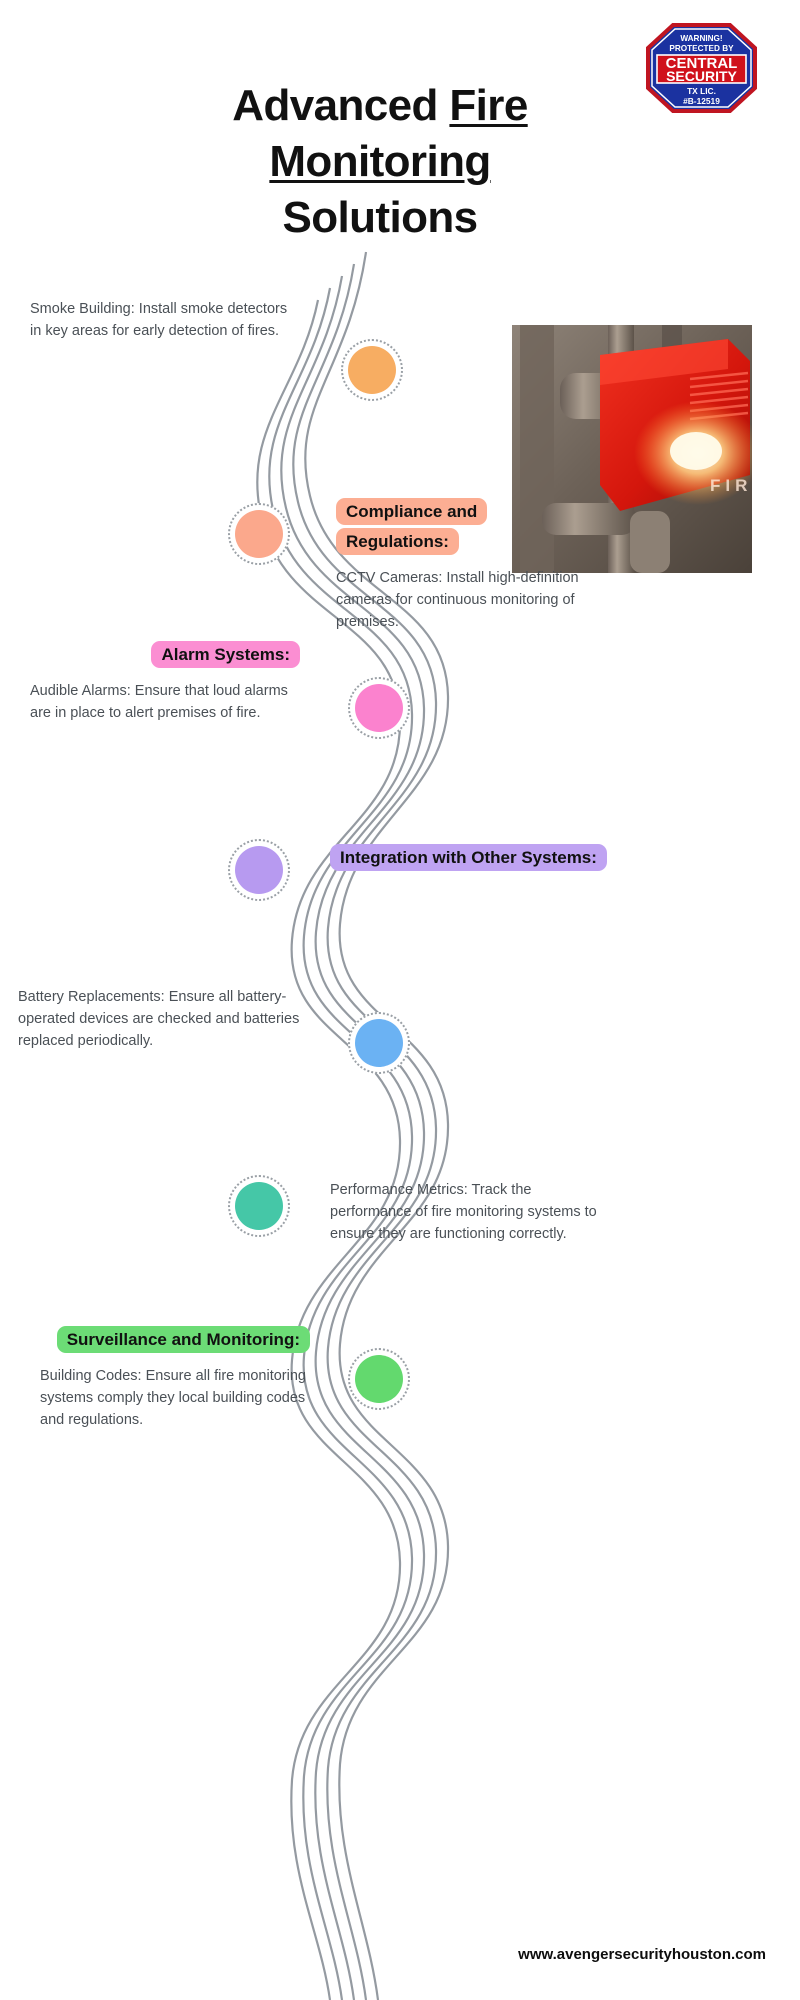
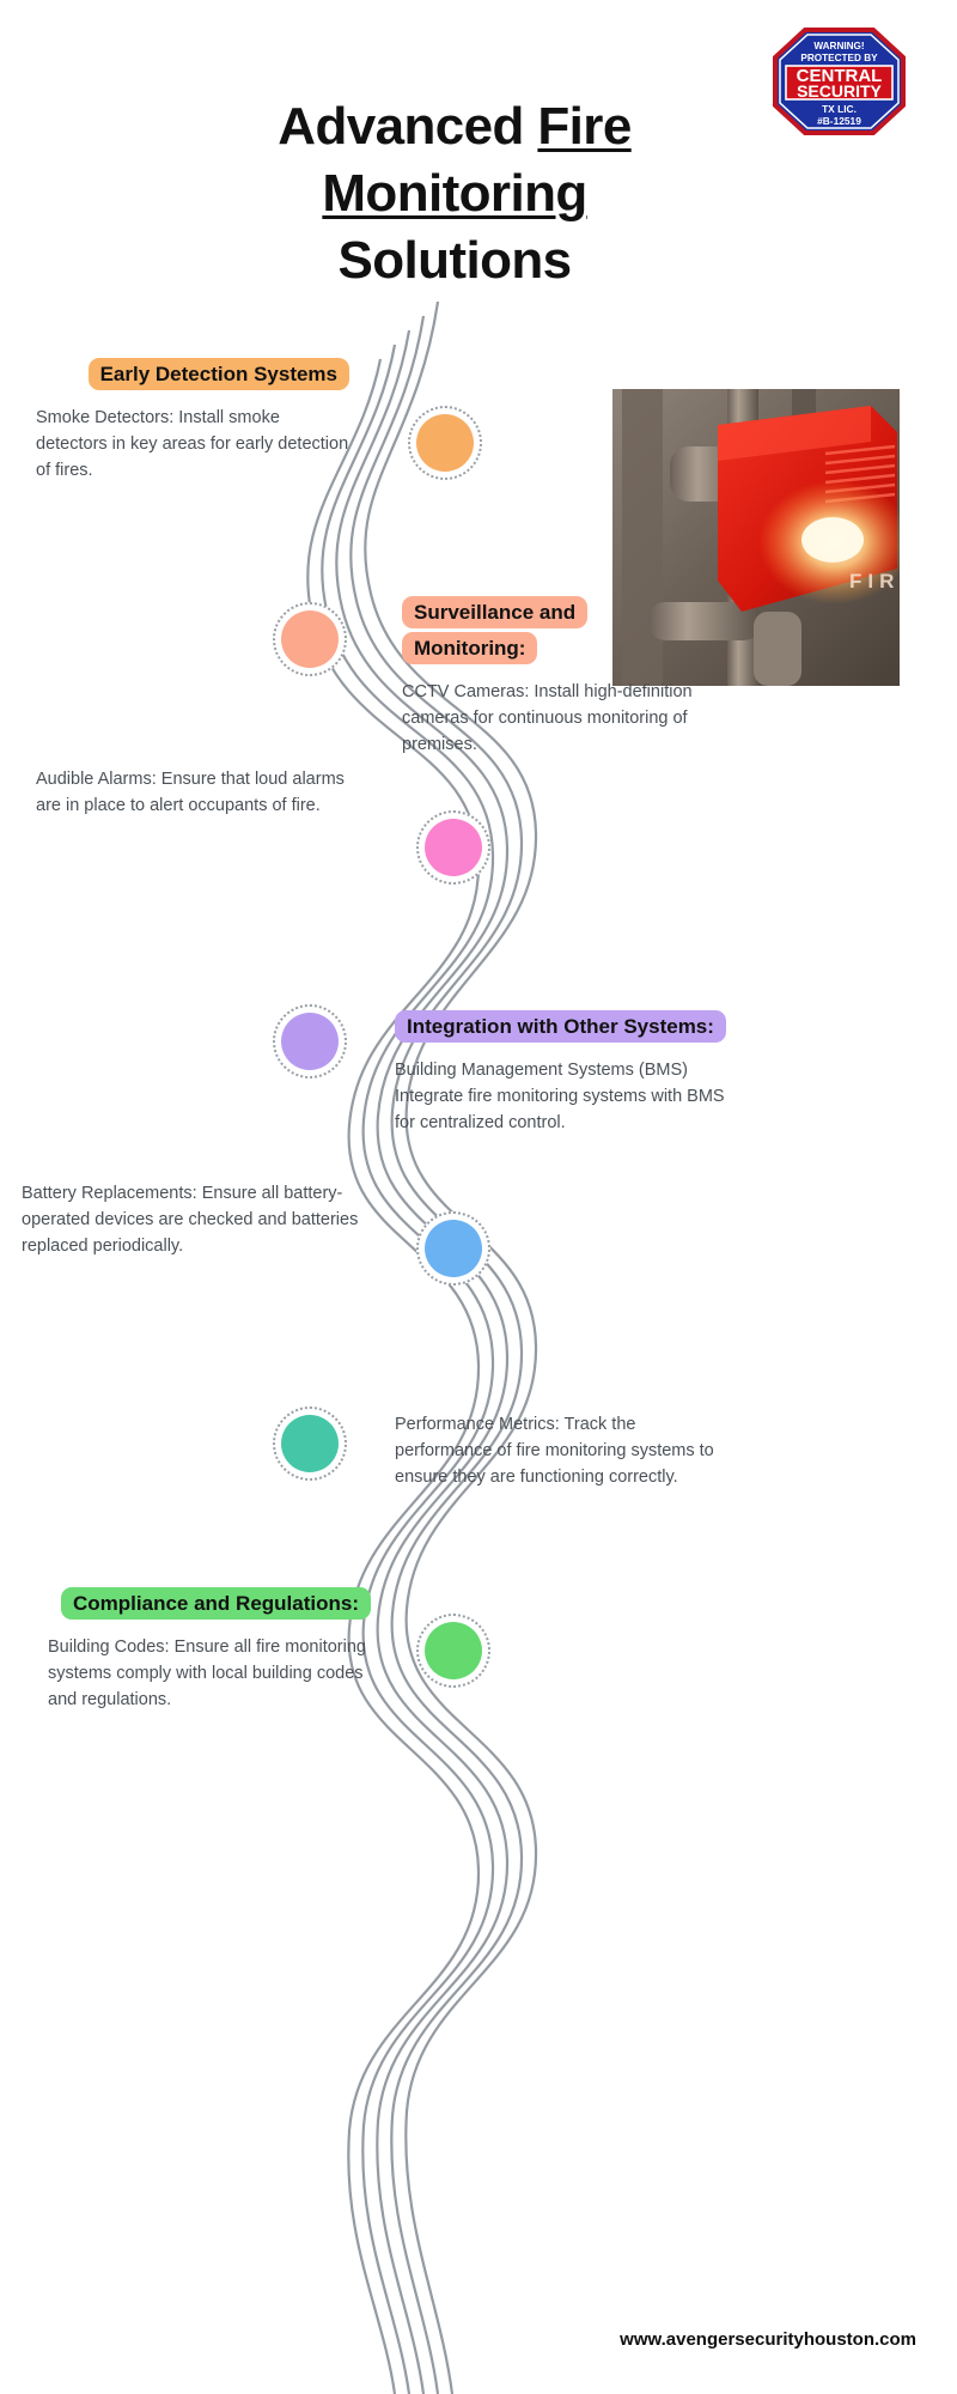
  Advanced Fire
  Monitoring
  Solutions
  WARNING!
  PROTECTED BY
  CENTRAL
  SECURITY
  TX LIC.
  #B-12519
  FIR
+ Early Detection Systems
- Smoke Building: Install smoke detectors in key areas for early detection of fires.
+ Smoke Detectors: Install smoke detectors in key areas for early detection of fires.
- Compliance and Regulations:
+ Surveillance and Monitoring:
  CCTV Cameras: Install high-definition cameras for continuous monitoring of premises.
- Alarm Systems:
- Audible Alarms: Ensure that loud alarms are in place to alert premises of fire.
+ Audible Alarms: Ensure that loud alarms are in place to alert occupants of fire.
  Integration with Other Systems:
+ Building Management Systems (BMS) Integrate fire monitoring systems with BMS for centralized control.
  Battery Replacements: Ensure all battery-operated devices are checked and batteries replaced periodically.
  Performance Metrics: Track the performance of fire monitoring systems to ensure they are functioning correctly.
- Surveillance and Monitoring:
+ Compliance and Regulations:
- Building Codes: Ensure all fire monitoring systems comply they local building codes and regulations.
+ Building Codes: Ensure all fire monitoring systems comply with local building codes and regulations.
  www.avengersecurityhouston.com
